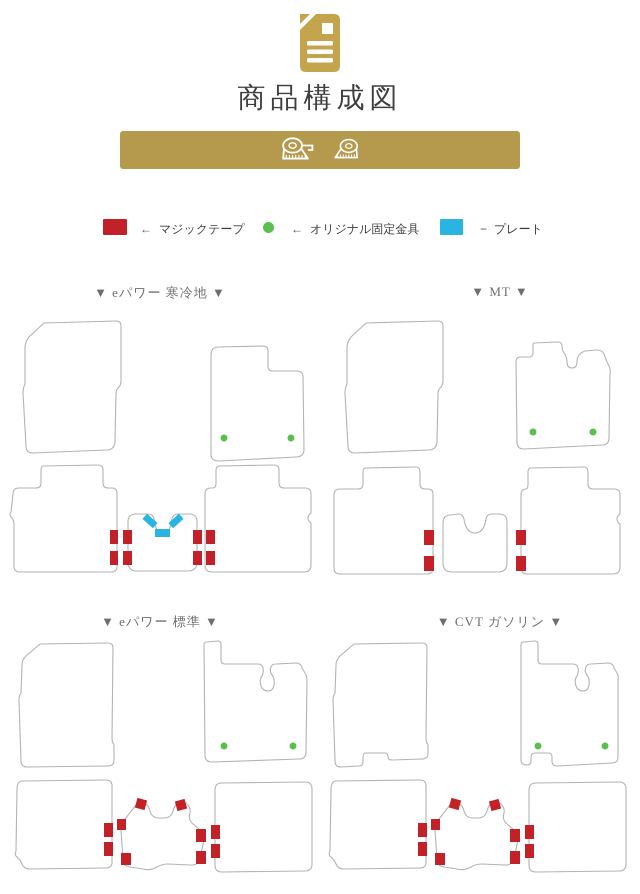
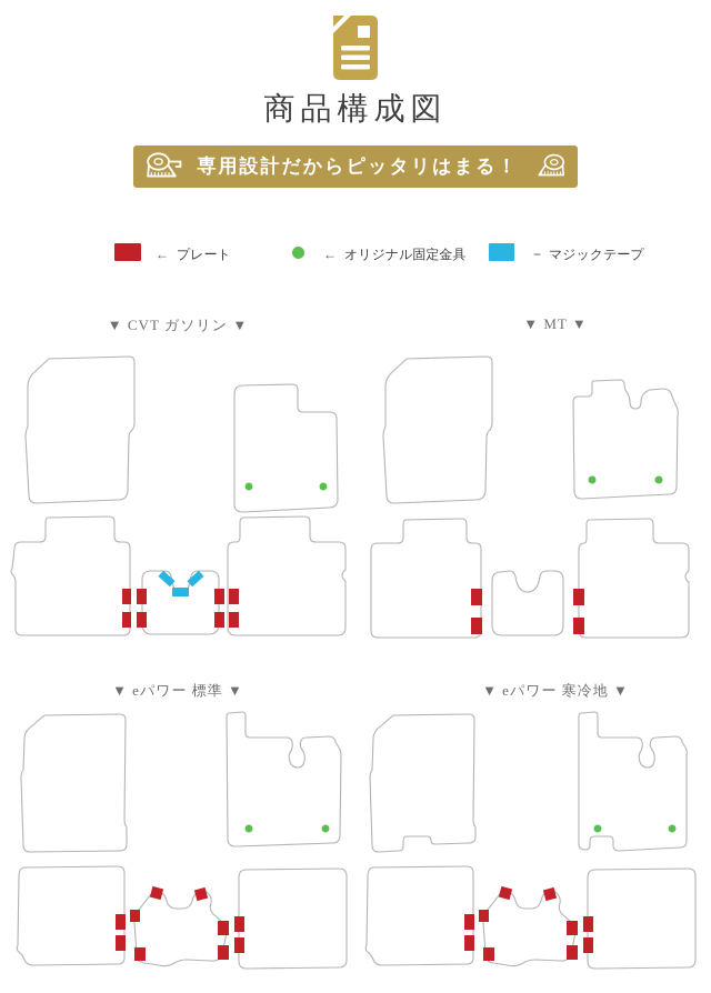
  商品構成図
+ 専用設計だからピッタリはまる！
- ← マジックテープ
+ ← プレート
  ← オリジナル固定金具
- − プレート
+ − マジックテープ
- ▼ eパワー 寒冷地 ▼
+ ▼ CVT ガソリン ▼
  ▼ MT ▼
  ▼ eパワー 標準 ▼
- ▼ CVT ガソリン ▼
+ ▼ eパワー 寒冷地 ▼
